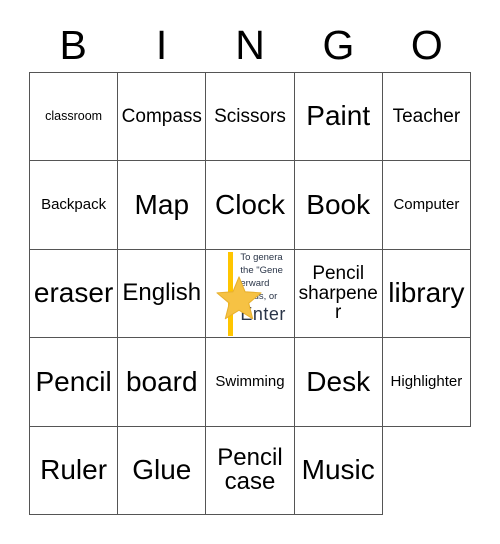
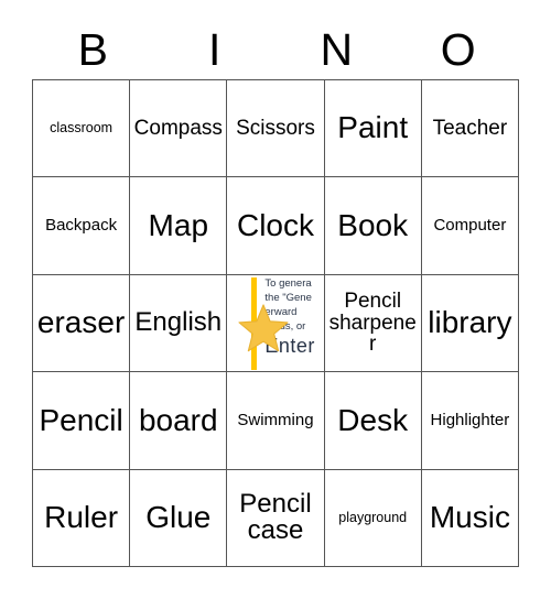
  B
  I
  N
- G
  O
  classroom
  Compass
  Scissors
  Paint
  Teacher
  Backpack
  Map
  Clock
  Book
  Computer
  eraser
  English
  To genera
  the "Gene
  erward
  nter
  Pencil sharpener
  library
  Pencil
  board
  Swimming
  Desk
  Highlighter
  Ruler
  Glue
  Pencil case
+ playground
  Music
